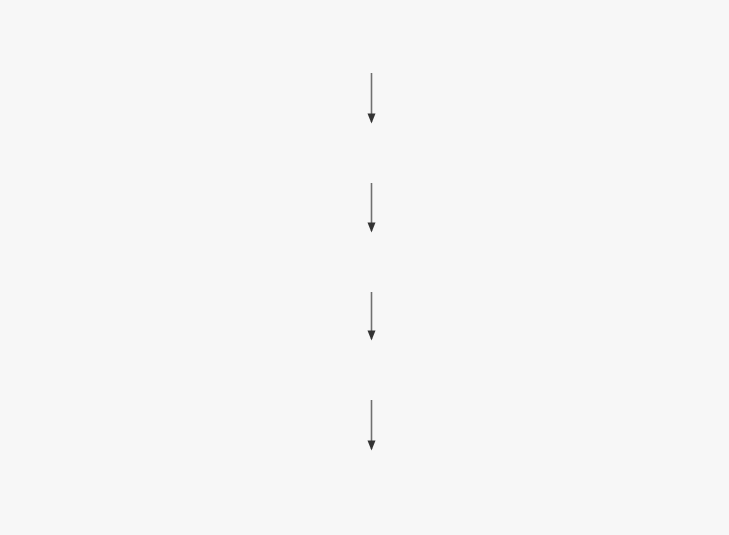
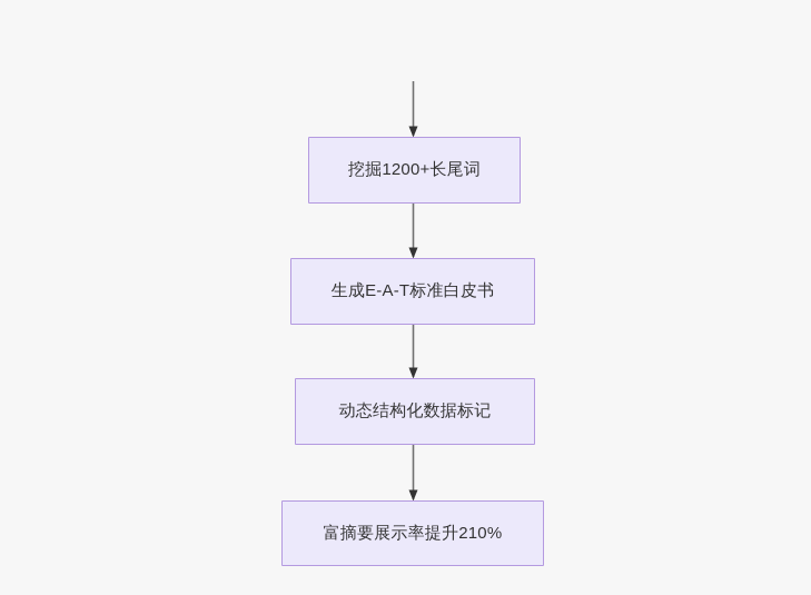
+ 挖掘1200+长尾词
+ 生成E-A-T标准白皮书
+ 动态结构化数据标记
+ 富摘要展示率提升210%
